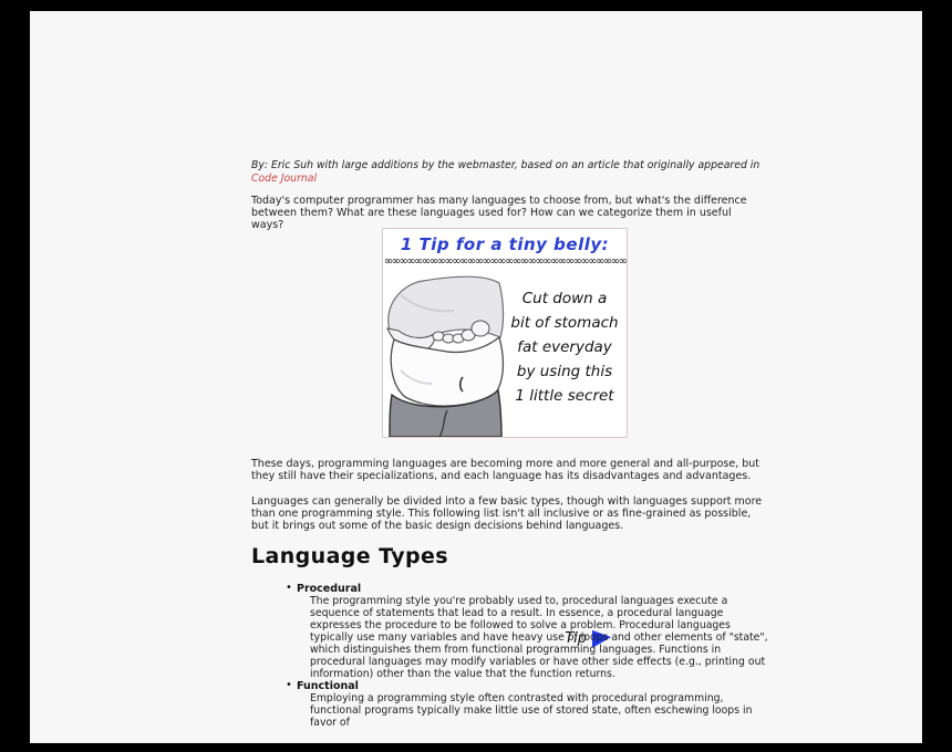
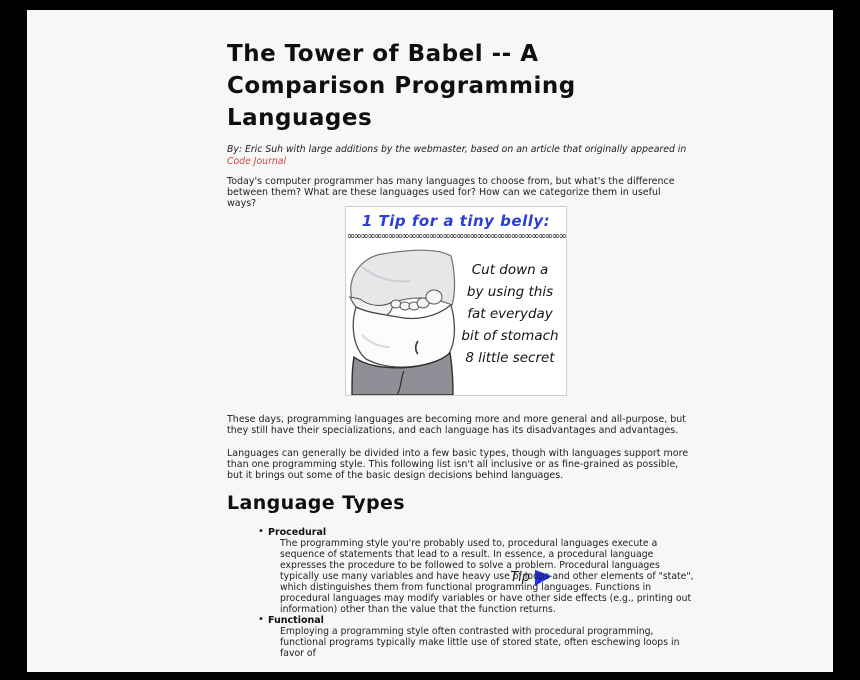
+ The Tower of Babel -- A
+ Comparison Programming
+ Languages
  By: Eric Suh with large additions by the webmaster, based on an article that originally appeared in
  Code Journal
  Today's computer programmer has many languages to choose from, but what's the difference between them? What are these languages used for? How can we categorize them in useful ways?
  1 Tip for a tiny belly:
  ∞∞∞∞∞∞∞∞∞∞∞∞∞∞∞∞∞∞∞∞∞∞∞∞∞∞∞∞∞∞∞∞
  Cut down a
- bit of stomach
+ by using this
  fat everyday
- by using this
+ bit of stomach
- 1 little secret
+ 8 little secret
  Tip
  These days, programming languages are becoming more and more general and all-purpose, but they still have their specializations, and each language has its disadvantages and advantages.
  Languages can generally be divided into a few basic types, though with languages support more than one programming style. This following list isn't all inclusive or as fine-grained as possible, but it brings out some of the basic design decisions behind languages.
  Language Types
  •
  Procedural
  The programming style you're probably used to, procedural languages execute a sequence of statements that lead to a result. In essence, a procedural language expresses the procedure to be followed to solve a problem. Procedural languages typically use many variables and have heavy use of loops and other elements of "state", which distinguishes them from functional programming languages. Functions in procedural languages may modify variables or have other side effects (e.g., printing out information) other than the value that the function returns.
  •
  Functional
  Employing a programming style often contrasted with procedural programming, functional programs typically make little use of stored state, often eschewing loops in favor of
